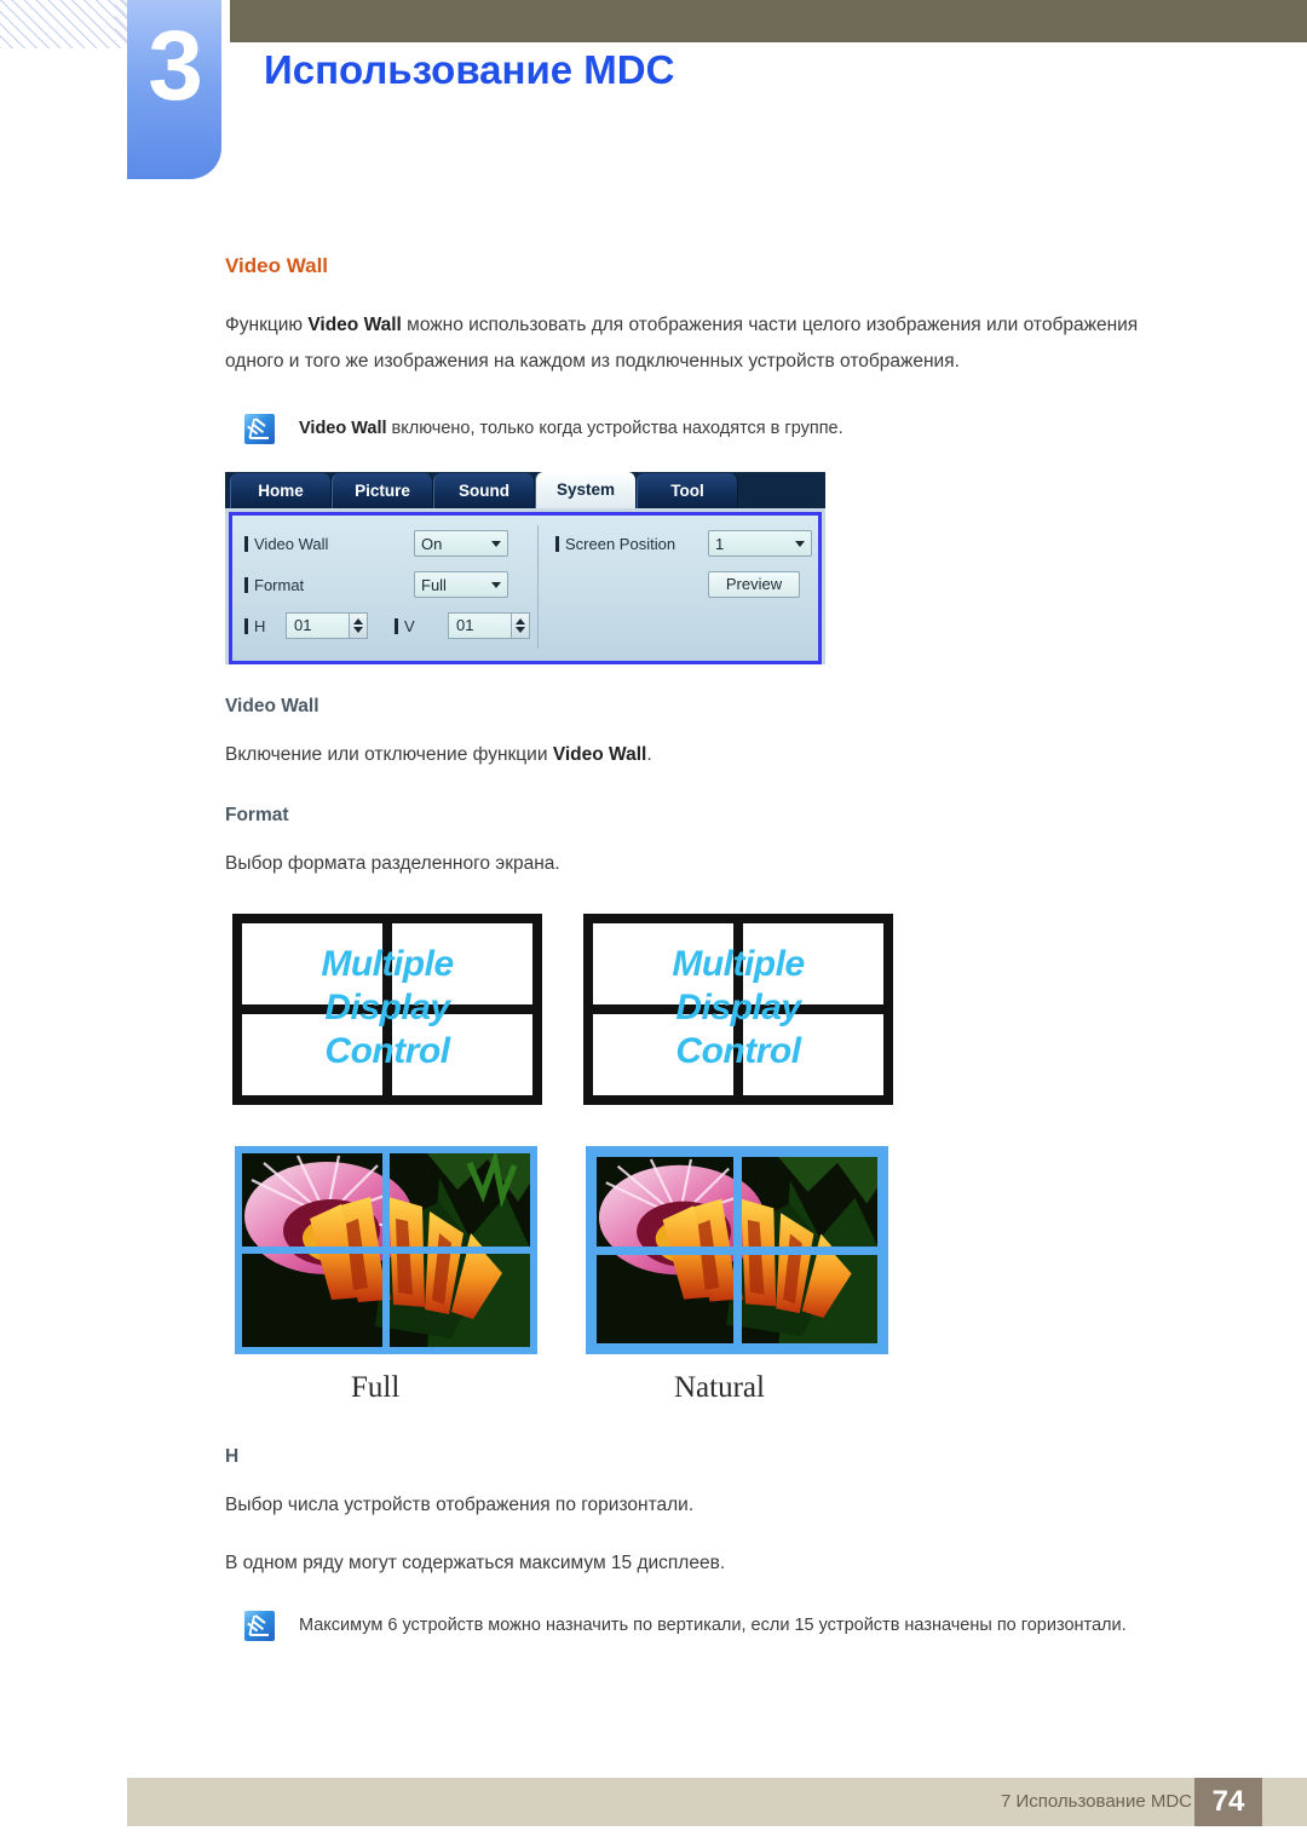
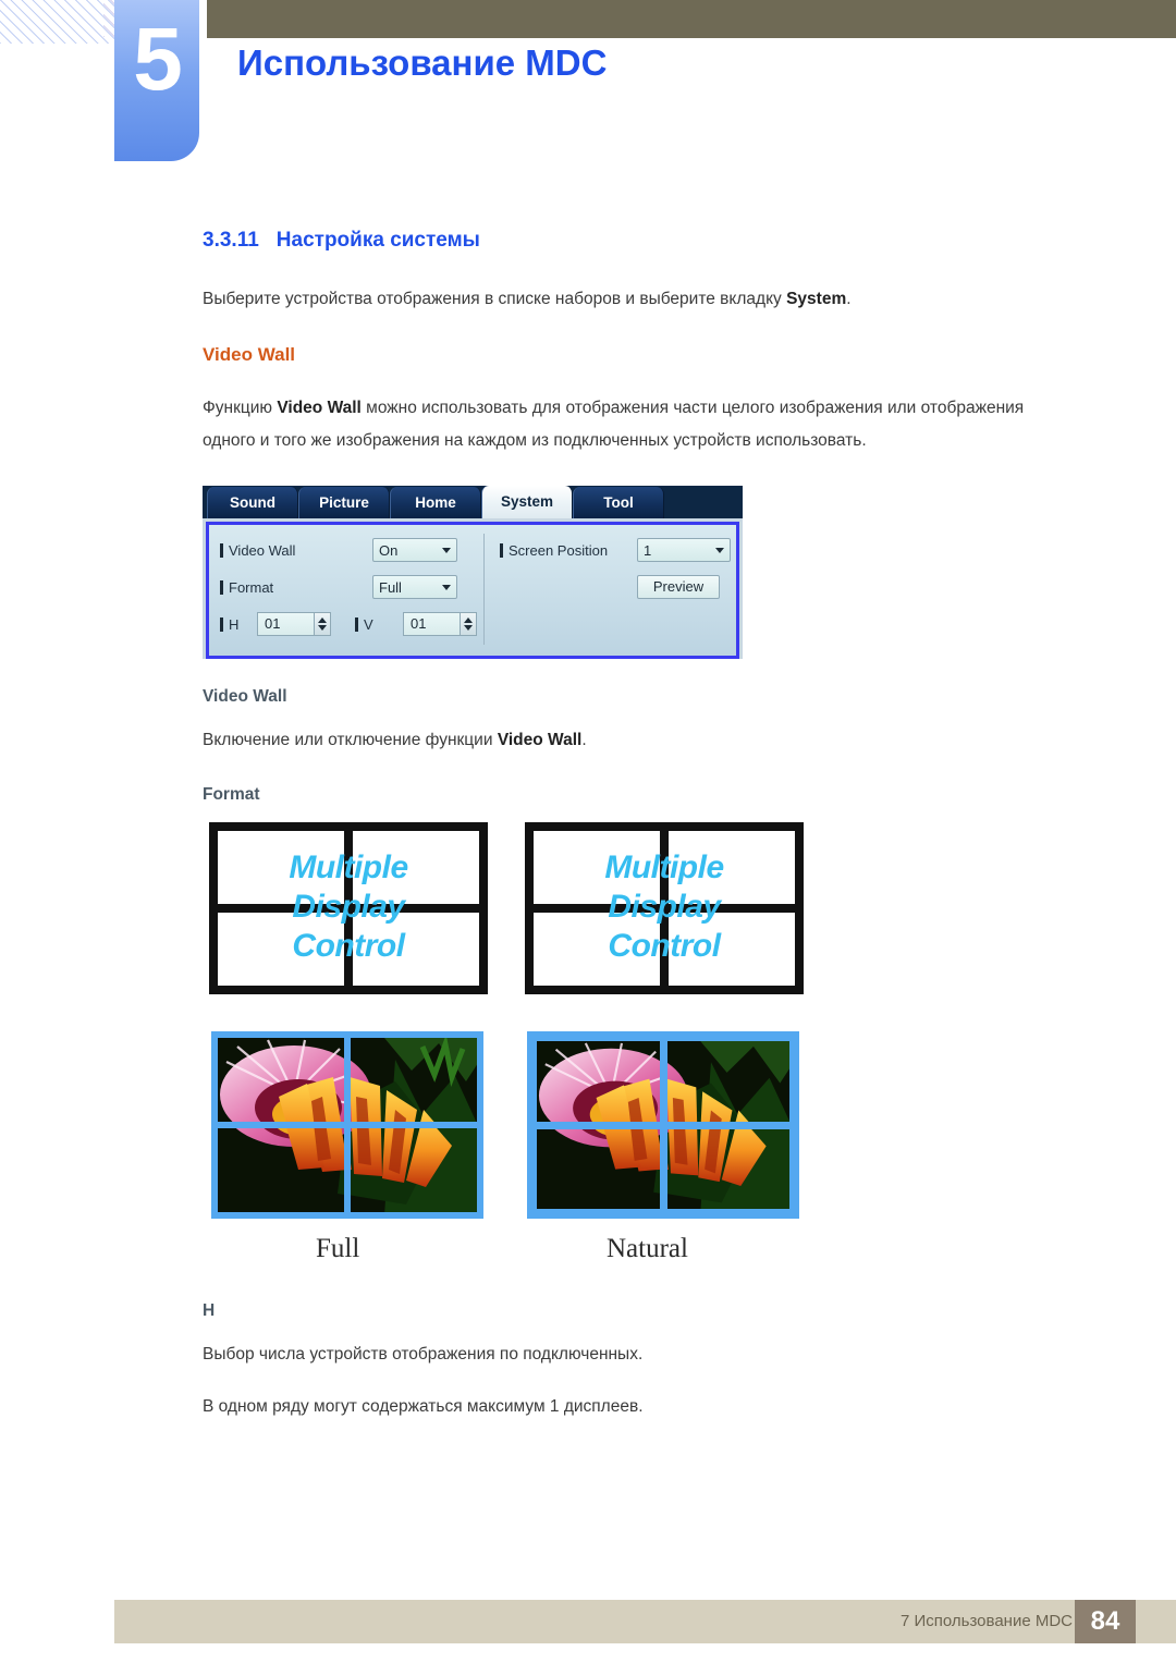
- 3
+ 5
  Использование MDC
+ 3.3.11 Настройка системы
+ Выберите устройства отображения в списке наборов и выберите вкладку System.
  Video Wall
- Функцию Video Wall можно использовать для отображения части целого изображения или отображения одного и того же изображения на каждом из подключенных устройств отображения.
+ Функцию Video Wall можно использовать для отображения части целого изображения или отображения одного и того же изображения на каждом из подключенных устройств использовать.
- Video Wall включено, только когда устройства находятся в группе.
- Home
+ Sound
  Picture
- Sound
+ Home
  System
  Tool
  Video Wall
  On
  Format
  Full
  H
  01
  V
  01
  Screen Position
  1
  Preview
  Video Wall
  Включение или отключение функции Video Wall.
  Format
- Выбор формата разделенного экрана.
  Multiple
  Display
  Control
  Multiple
  Display
  Control
  Full
  Natural
  H
- Выбор числа устройств отображения по горизонтали.
+ Выбор числа устройств отображения по подключенных.
- В одном ряду могут содержаться максимум 15 дисплеев.
+ В одном ряду могут содержаться максимум 1 дисплеев.
- Максимум 6 устройств можно назначить по вертикали, если 15 устройств назначены по горизонтали.
  7 Использование MDC
- 74
+ 84
